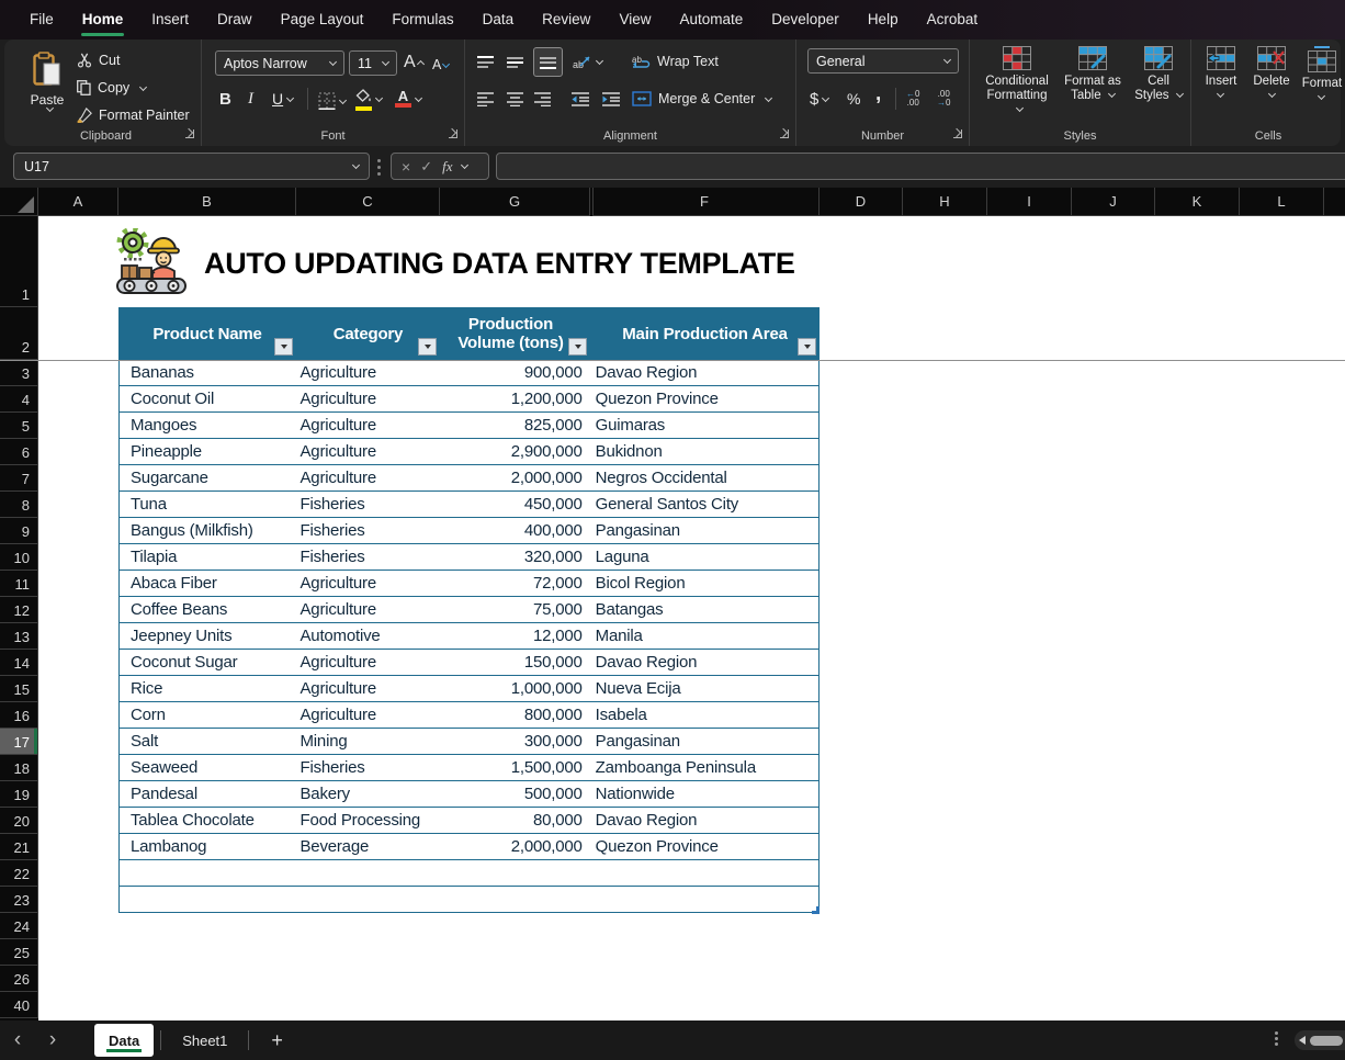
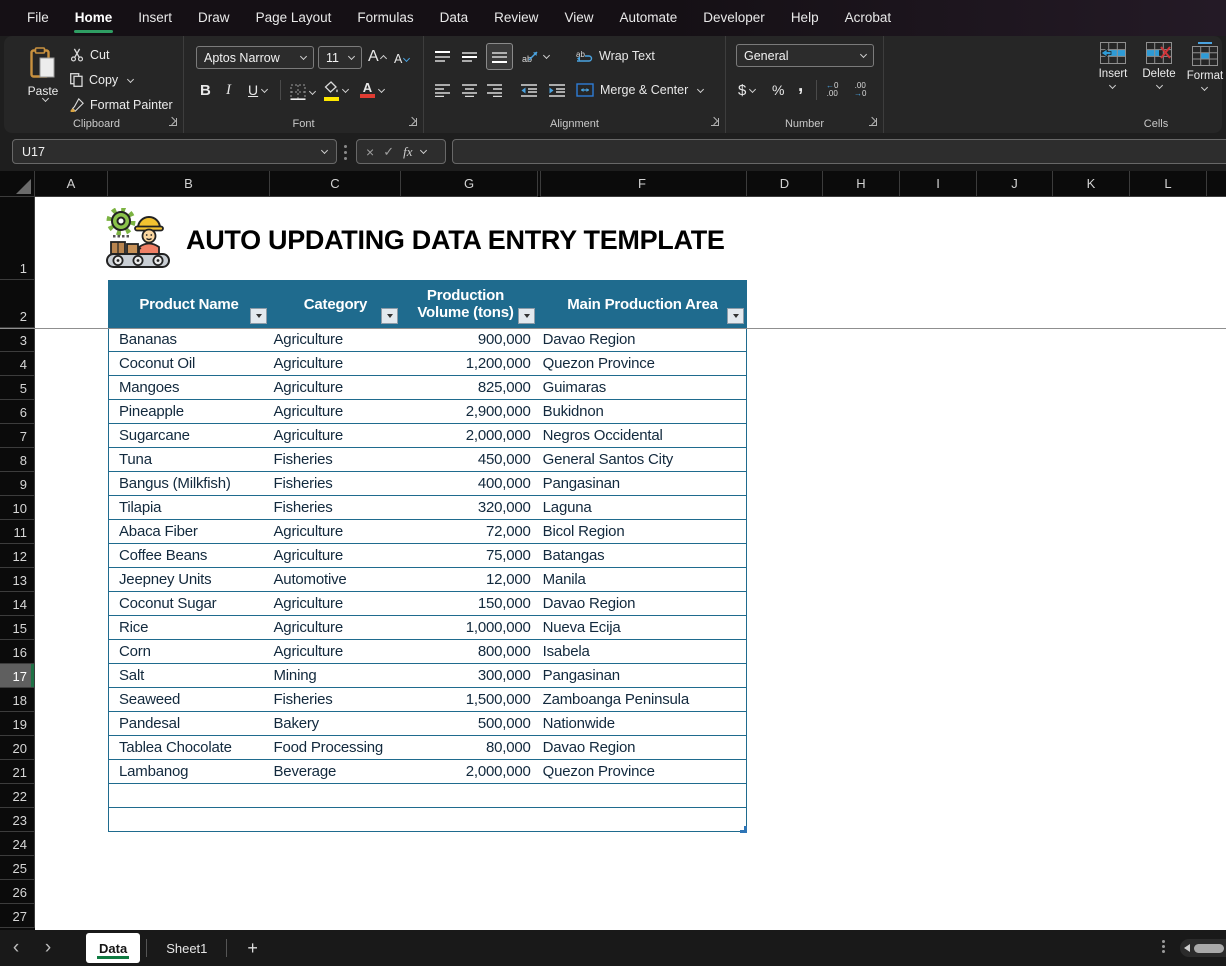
  File
  Home
  Insert
  Draw
  Page Layout
  Formulas
  Data
  Review
  View
  Automate
  Developer
  Help
  Acrobat
  Paste
  Cut
  Copy
  Format Painter
  Clipboard
  Aptos Narrow
  11
  A
  A
  B
  I
  U
  A
  Font
  ab
  Wrap Text
  Merge & Center
  Alignment
  General
  $
  %
  ,
  ←0
  .00
  .00
  →0
  Number
- Conditional Formatting
- Format as Table
- Cell Styles
- Styles
  Insert
  Delete
  Format
  Cells
  U17
  ×
  ✓
  fx
  A
  B
  C
  G
  F
  D
  H
  I
  J
  K
  L
  1
  2
  3
  4
  5
  6
  7
  8
  9
  10
  11
  12
  13
  14
  15
  16
  17
  18
  19
  20
  21
  22
  23
  24
  25
  26
- 40
+ 27
  AUTO UPDATING DATA ENTRY TEMPLATE
  Product Name
  Category
  Production Volume (tons)
  Main Production Area
  Bananas
  Agriculture
  900,000
  Davao Region
  Coconut Oil
  Agriculture
  1,200,000
  Quezon Province
  Mangoes
  Agriculture
  825,000
  Guimaras
  Pineapple
  Agriculture
  2,900,000
  Bukidnon
  Sugarcane
  Agriculture
  2,000,000
  Negros Occidental
  Tuna
  Fisheries
  450,000
  General Santos City
  Bangus (Milkfish)
  Fisheries
  400,000
  Pangasinan
  Tilapia
  Fisheries
  320,000
  Laguna
  Abaca Fiber
  Agriculture
  72,000
  Bicol Region
  Coffee Beans
  Agriculture
  75,000
  Batangas
  Jeepney Units
  Automotive
  12,000
  Manila
  Coconut Sugar
  Agriculture
  150,000
  Davao Region
  Rice
  Agriculture
  1,000,000
  Nueva Ecija
  Corn
  Agriculture
  800,000
  Isabela
  Salt
  Mining
  300,000
  Pangasinan
  Seaweed
  Fisheries
  1,500,000
  Zamboanga Peninsula
  Pandesal
  Bakery
  500,000
  Nationwide
  Tablea Chocolate
  Food Processing
  80,000
  Davao Region
  Lambanog
  Beverage
  2,000,000
  Quezon Province
  ‹
  ›
  Data
  Sheet1
  +
